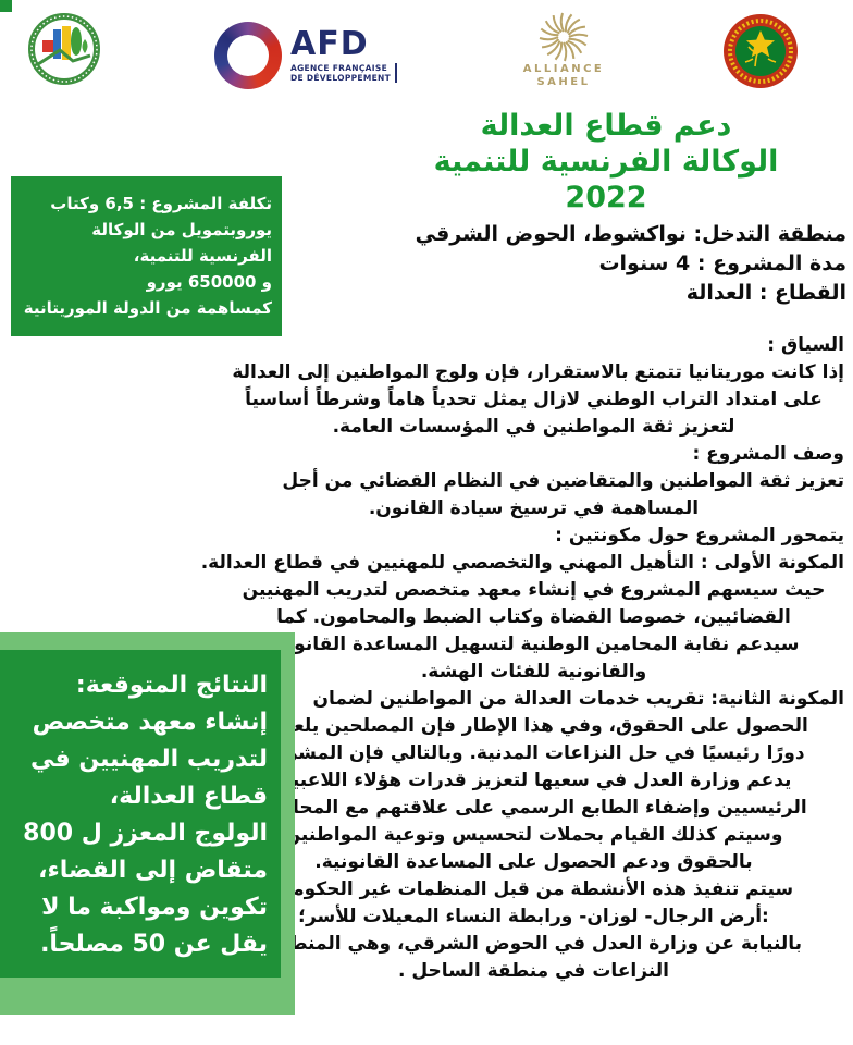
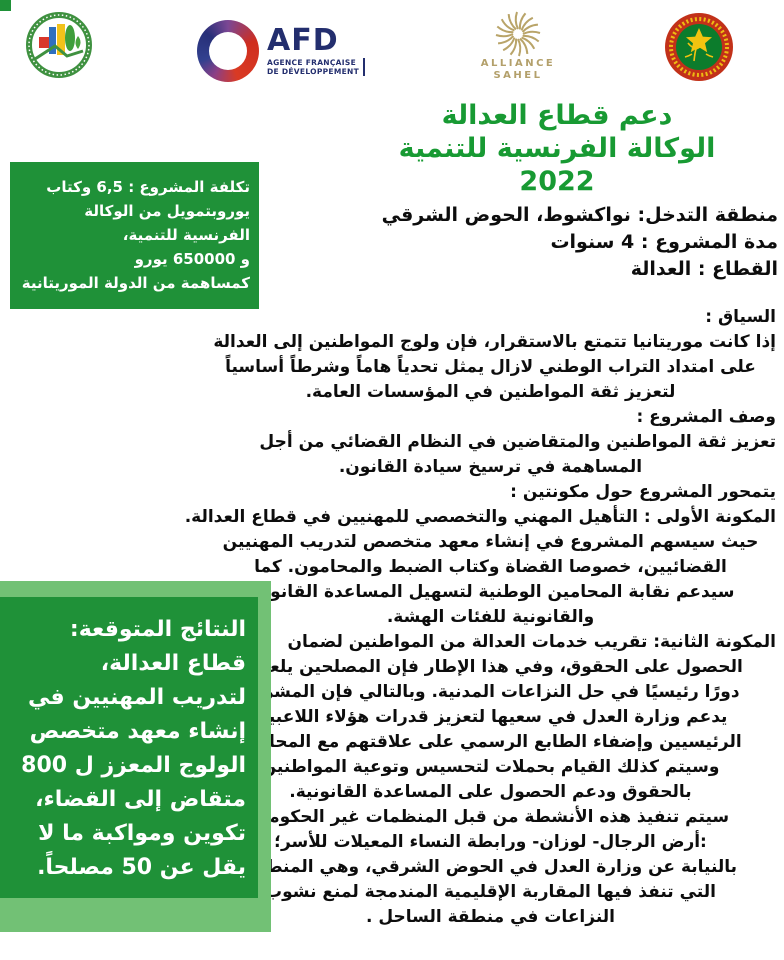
  AFD
  AGENCE FRANÇAISE
  DE DÉVELOPPEMENT
  ALLIANCE
  SAHEL
  دعم قطاع العدالة
  الوكالة الفرنسية للتنمية
  2022
  تكلفة المشروع : 6,5 وكتاب
  يوروبتمويل من الوكالة
  الفرنسية للتنمية،
  و 650000 يورو
  كمساهمة من الدولة الموريتانية
  منطقة التدخل: نواكشوط، الحوض الشرقي
  مدة المشروع : 4 سنوات
  القطاع : العدالة
  السياق :
  إذا كانت موريتانيا تتمتع بالاستقرار، فإن ولوج المواطنين إلى العدالة
  على امتداد التراب الوطني لازال يمثل تحدياً هاماً وشرطاً أساسياً
  لتعزيز ثقة المواطنين في المؤسسات العامة.
  وصف المشروع :
  تعزيز ثقة المواطنين والمتقاضين في النظام القضائي من أجل
  المساهمة في ترسيخ سيادة القانون.
  يتمحور المشروع حول مكونتين :
  المكونة الأولى : التأهيل المهني والتخصصي للمهنيين في قطاع العدالة.
  حيث سيسهم المشروع في إنشاء معهد متخصص لتدريب المهنيين
  القضائيين، خصوصا القضاة وكتاب الضبط والمحامون. كما
  سيدعم نقابة المحامين الوطنية لتسهيل المساعدة القانو
  والقانونية للفئات الهشة.
  المكونة الثانية: تقريب خدمات العدالة من المواطنين لضمان
  الحصول على الحقوق، وفي هذا الإطار فإن المصلحين يلع
  دورًا رئيسيًا في حل النزاعات المدنية. وبالتالي فإن المش
  يدعم وزارة العدل في سعيها لتعزيز قدرات هؤلاء اللاعبي
  الرئيسيين وإضفاء الطابع الرسمي على علاقتهم مع المحا
  وسيتم كذلك القيام بحملات لتحسيس وتوعية المواطني
  بالحقوق ودعم الحصول على المساعدة القانونية.
  سيتم تنفيذ هذه الأنشطة من قبل المنظمات غير الحكوم
  :أرض الرجال- لوزان- ورابطة النساء المعيلات للأسر؛
  بالنيابة عن وزارة العدل في الحوض الشرقي، وهي المنط
+ التي تنفذ فيها المقاربة الإقليمية المندمجة لمنع نشوب
  النزاعات في منطقة الساحل .
  النتائج المتوقعة:
- إنشاء معهد متخصص
+ قطاع العدالة،
  لتدريب المهنيين في
- قطاع العدالة،
+ إنشاء معهد متخصص
  الولوج المعزز ل 800
  متقاض إلى القضاء،
  تكوين ومواكبة ما لا
  يقل عن 50 مصلحاً.
